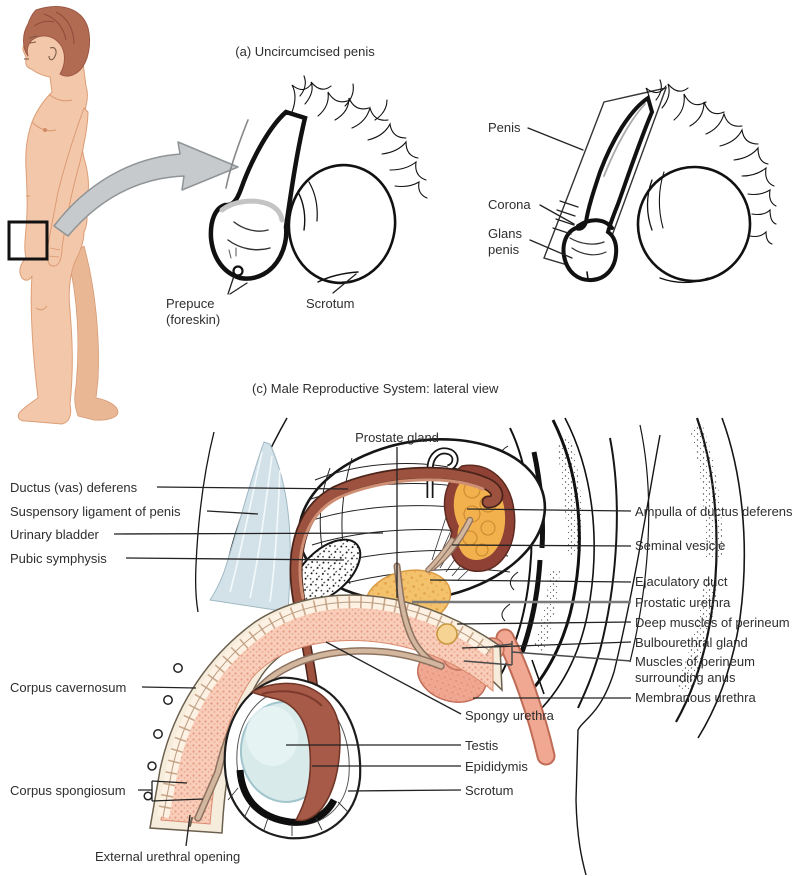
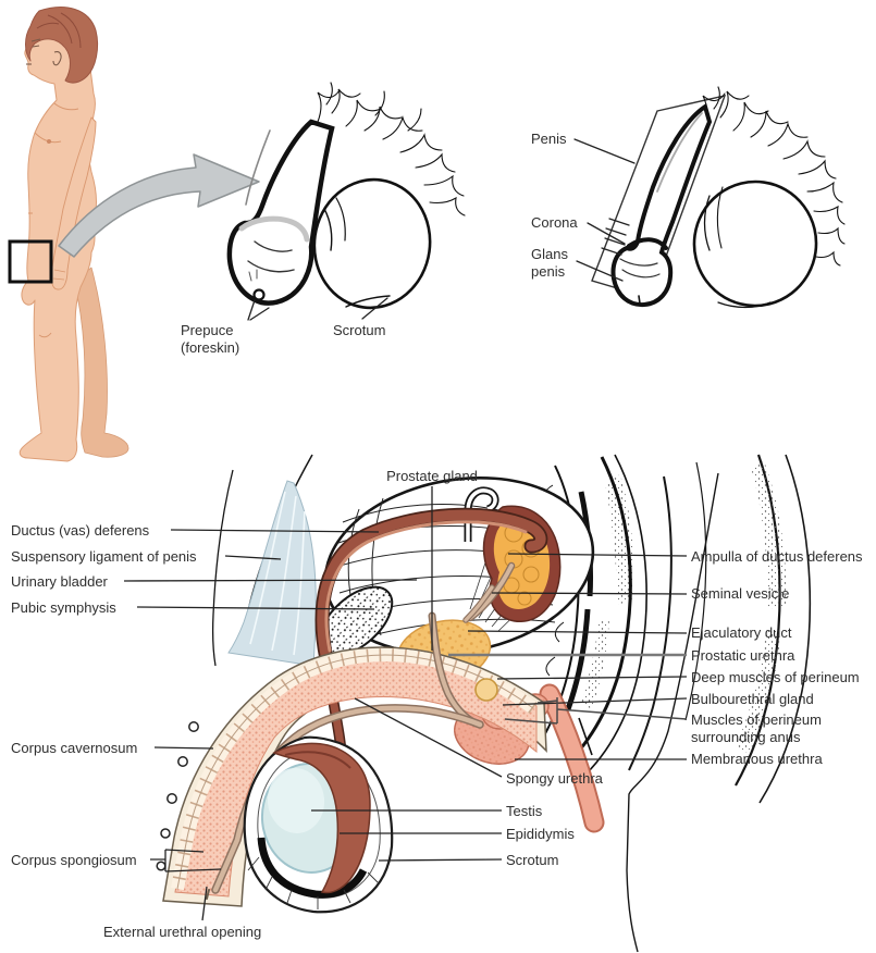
- (a) Uncircumcised penis
- (c) Male Reproductive System: lateral view
  Prepuce
  (foreskin)
  Scrotum
  Penis
  Corona
  Glans
  penis
  Prostate gland
  Ductus (vas) deferens
  Suspensory ligament of penis
  Urinary bladder
  Pubic symphysis
  Corpus cavernosum
  Corpus spongiosum
  External urethral opening
  Ampulla of ductus deferens
  Seminal vesicle
  Ejaculatory duct
  Prostatic urethra
  Deep muscles of perineum
  Bulbourethral gland
  Muscles of perineum
  surrounding anus
  Membranous urethra
  Spongy urethra
  Testis
  Epididymis
  Scrotum
